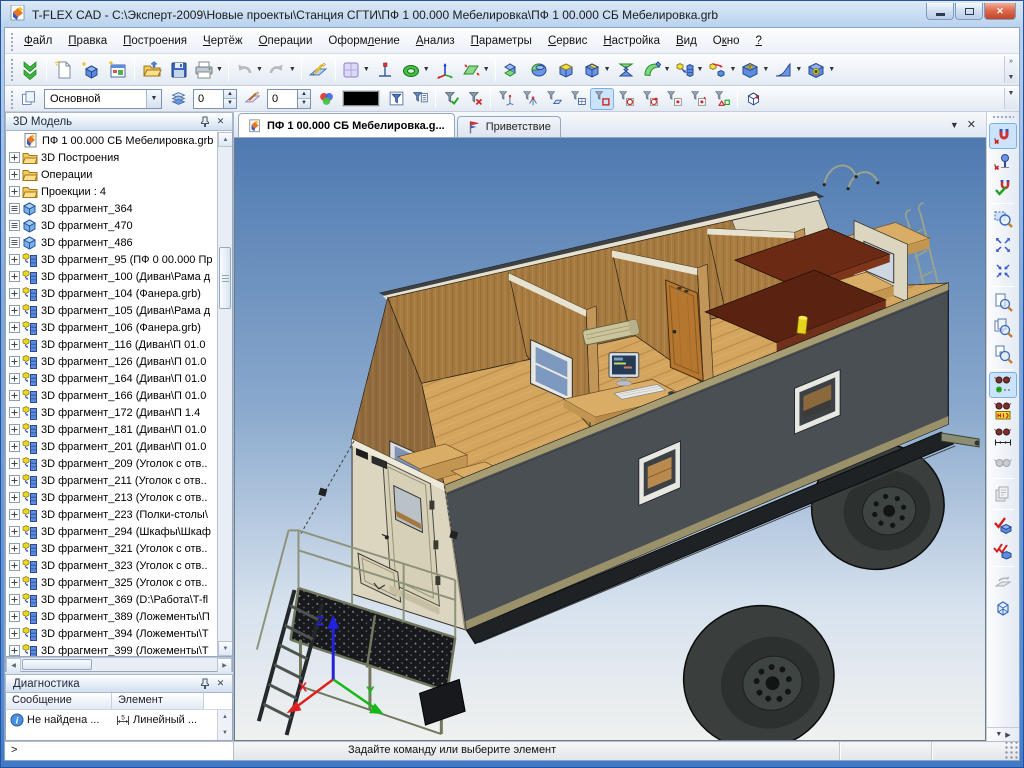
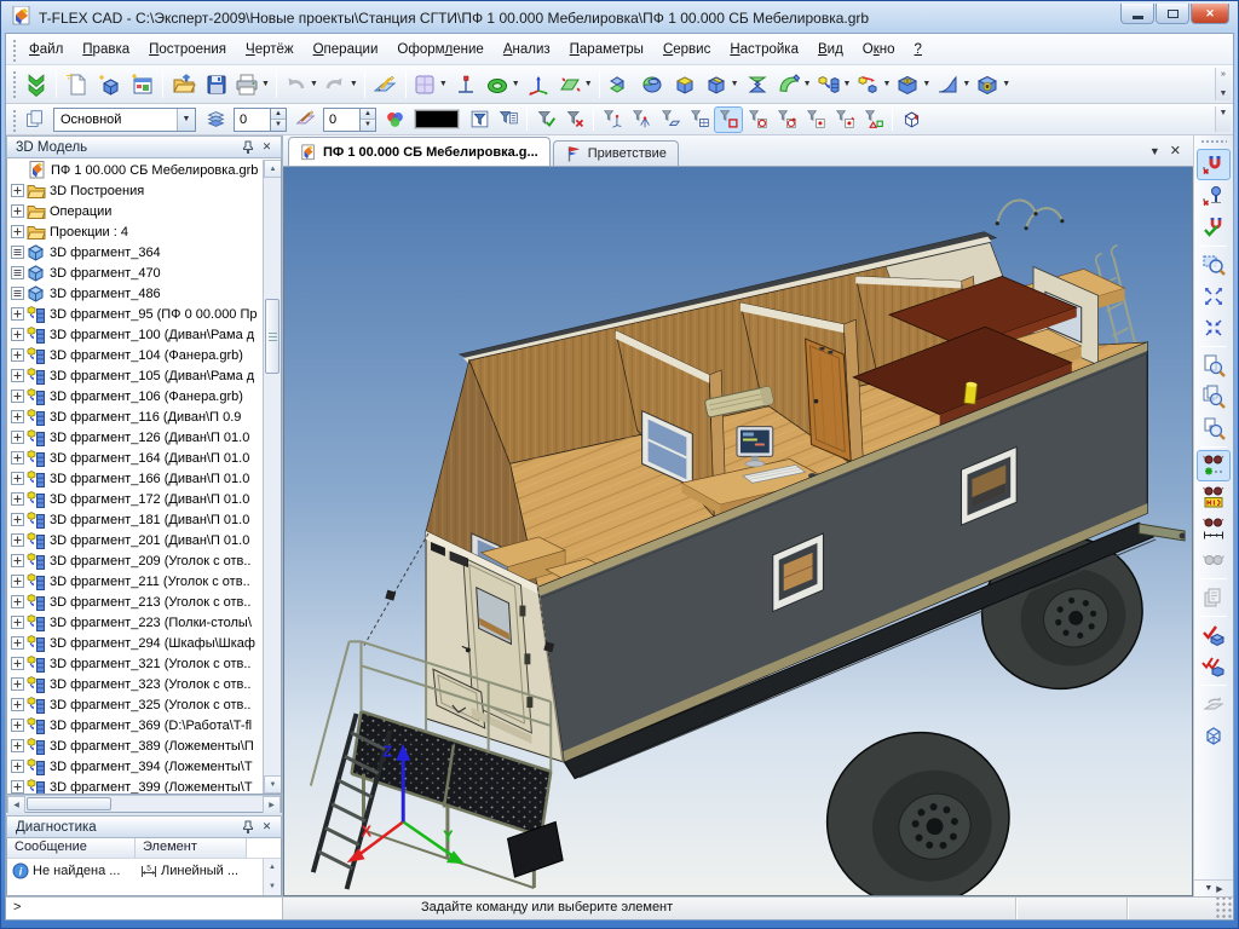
  T-FLEX CAD - C:\Эксперт-2009\Новые проекты\Станция СГТИ\ПФ 1 00.000 Мебелировка\ПФ 1 00.000 СБ Мебелировка.grb
  ✕
  Файл
  Правка
  Построения
  Чертёж
  Операции
  Оформление
  Анализ
  Параметры
  Сервис
  Настройка
  Вид
  Окно
  ?
  Основной
  0
  0
  3D Модель
  ✕
  ПФ 1 00.000 СБ Мебелировка.grb
  3D Построения
  Операции
  Проекции : 4
  3D фрагмент_364
  3D фрагмент_470
  3D фрагмент_486
  3D фрагмент_95 (ПФ 0 00.000 Пр
  3D фрагмент_100 (Диван\Рама д
  3D фрагмент_104 (Фанера.grb)
  3D фрагмент_105 (Диван\Рама д
  3D фрагмент_106 (Фанера.grb)
- 3D фрагмент_116 (Диван\П 01.0
+ 3D фрагмент_116 (Диван\П 0.9
  3D фрагмент_126 (Диван\П 01.0
  3D фрагмент_164 (Диван\П 01.0
  3D фрагмент_166 (Диван\П 01.0
- 3D фрагмент_172 (Диван\П 1.4
+ 3D фрагмент_172 (Диван\П 01.0
  3D фрагмент_181 (Диван\П 01.0
  3D фрагмент_201 (Диван\П 01.0
  3D фрагмент_209 (Уголок с отв..
  3D фрагмент_211 (Уголок с отв..
  3D фрагмент_213 (Уголок с отв..
  3D фрагмент_223 (Полки-столы\
  3D фрагмент_294 (Шкафы\Шкаф
  3D фрагмент_321 (Уголок с отв..
  3D фрагмент_323 (Уголок с отв..
  3D фрагмент_325 (Уголок с отв..
  3D фрагмент_369 (D:\Работа\T-fl
  3D фрагмент_389 (Ложементы\П
  3D фрагмент_394 (Ложементы\Т
  3D фрагмент_399 (Ложементы\Т
  Диагностика
  ✕
  Сообщение
  Элемент
  i
  Не найдена ...
  Линейный ...
  ПФ 1 00.000 СБ Мебелировка.g...
  Приветствие
  ▼
  ✕
  X
  Y
  Z
  >
  Задайте команду или выберите элемент
